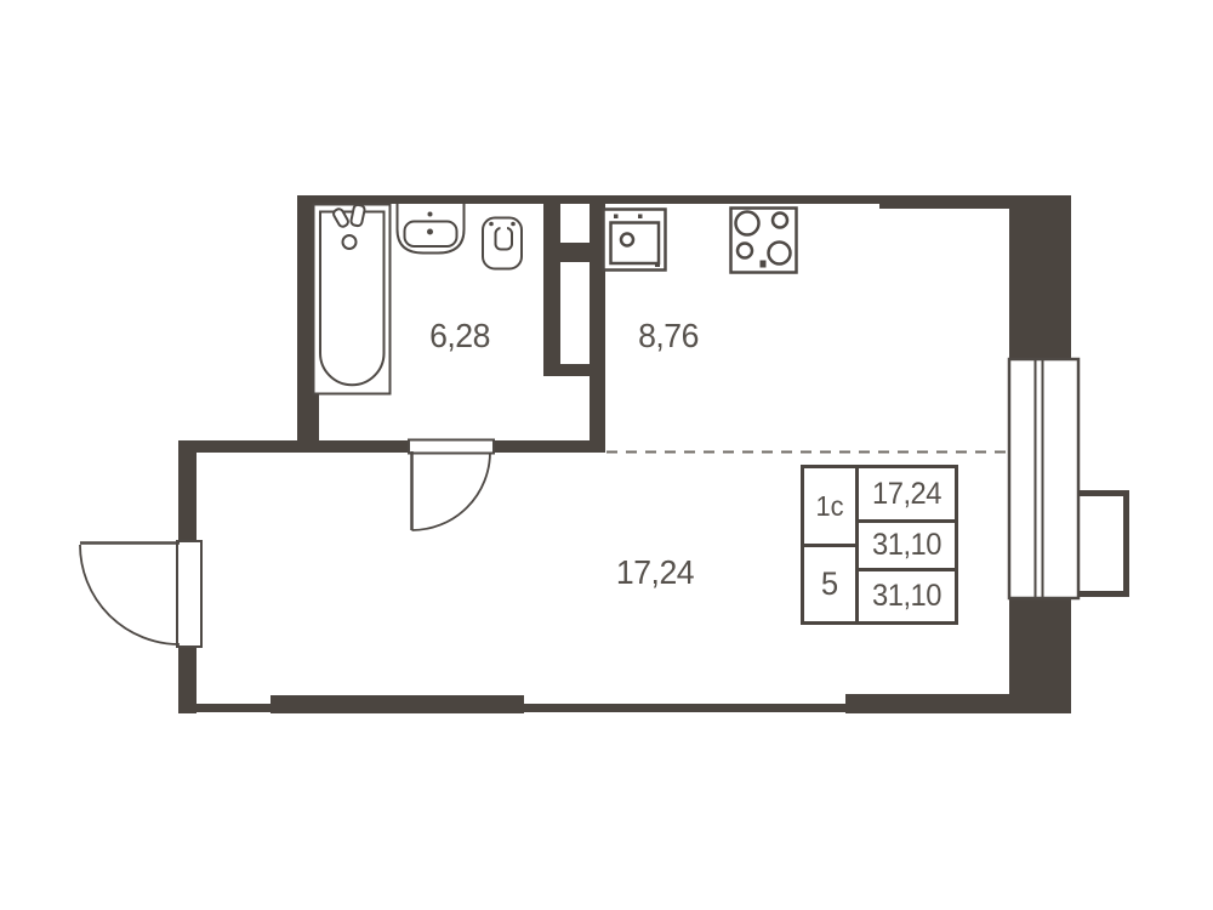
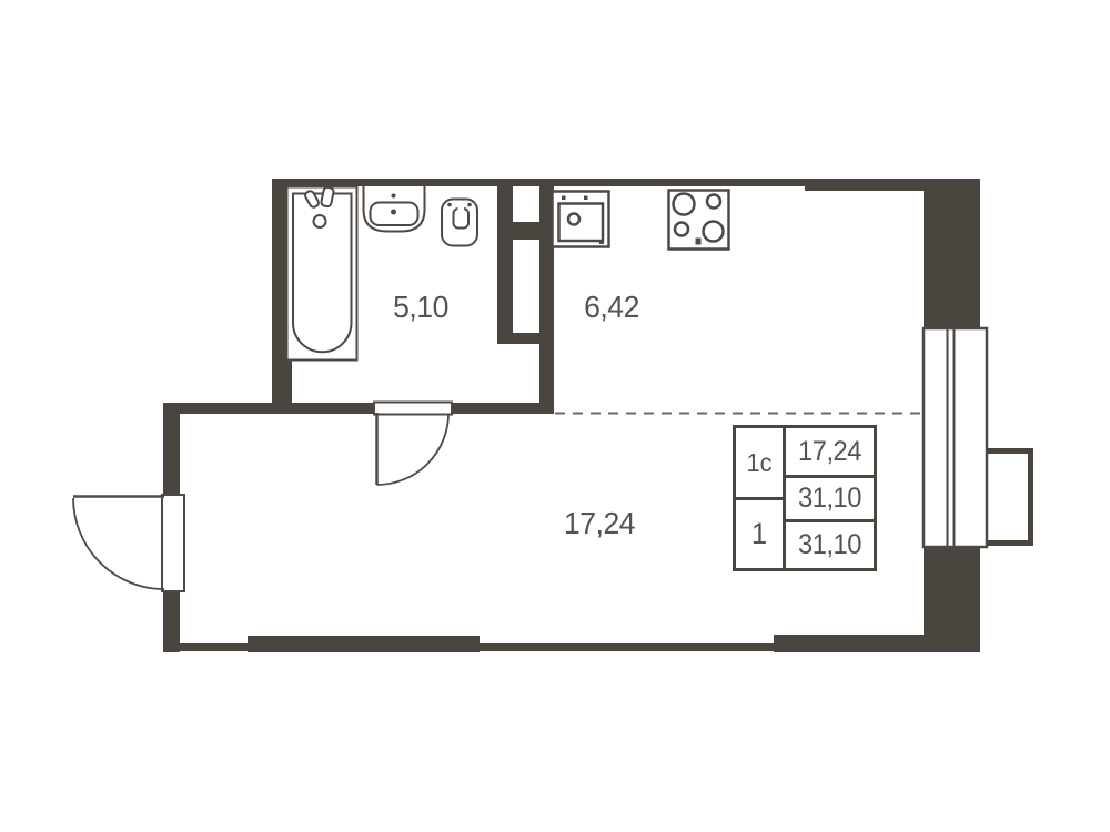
- 6,28
+ 5,10
- 8,76
+ 6,42
  17,24
  1с
- 5
+ 1
  17,24
  31,10
  31,10
